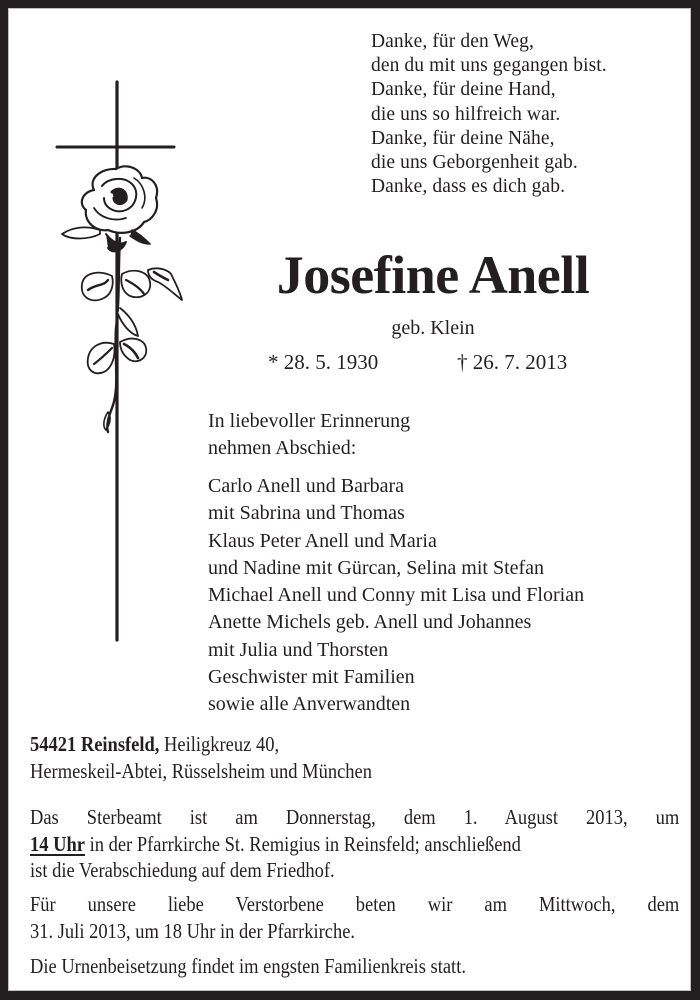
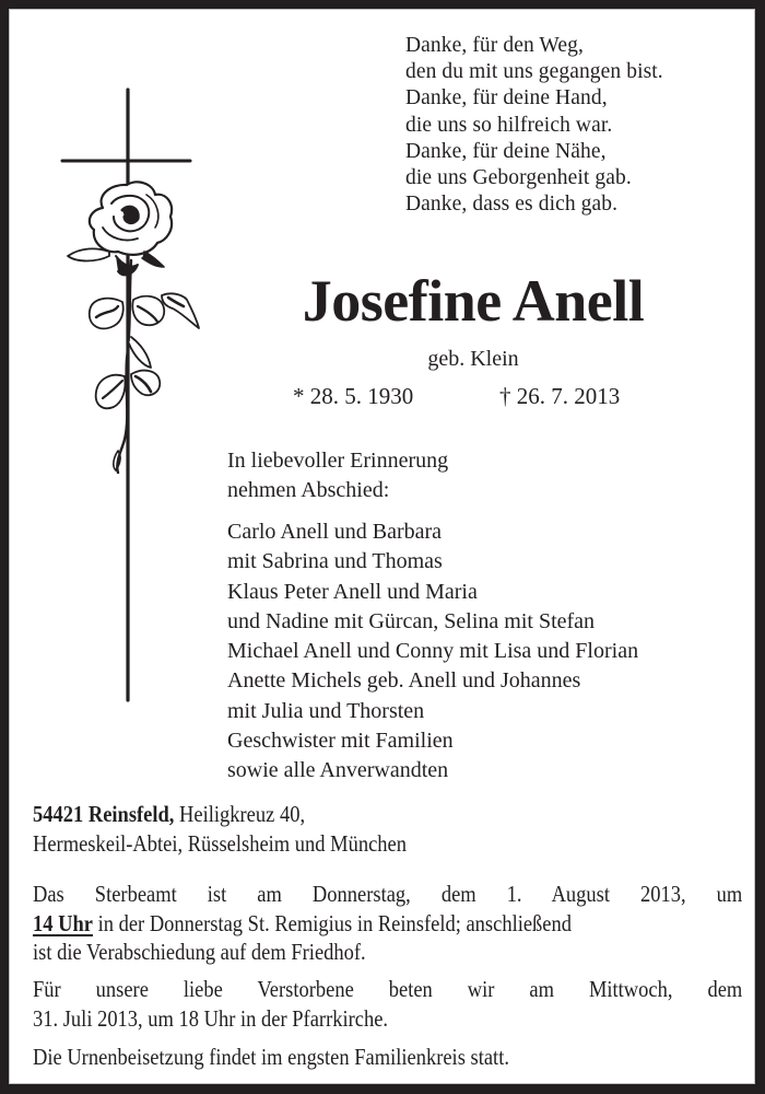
  Danke, für den Weg,
  den du mit uns gegangen bist.
  Danke, für deine Hand,
  die uns so hilfreich war.
  Danke, für deine Nähe,
  die uns Geborgenheit gab.
  Danke, dass es dich gab.
  Josefine Anell
  geb. Klein
  * 28. 5. 1930
  † 26. 7. 2013
  In liebevoller Erinnerung
  nehmen Abschied:
  Carlo Anell und Barbara
  mit Sabrina und Thomas
  Klaus Peter Anell und Maria
  und Nadine mit Gürcan, Selina mit Stefan
  Michael Anell und Conny mit Lisa und Florian
  Anette Michels geb. Anell und Johannes
  mit Julia und Thorsten
  Geschwister mit Familien
  sowie alle Anverwandten
  54421 Reinsfeld, Heiligkreuz 40,
  Hermeskeil-Abtei, Rüsselsheim und München
  Das Sterbeamt ist am Donnerstag, dem 1. August 2013, um
- 14 Uhr in der Pfarrkirche St. Remigius in Reinsfeld; anschließend
+ 14 Uhr in der Donnerstag St. Remigius in Reinsfeld; anschließend
  ist die Verabschiedung auf dem Friedhof.
  Für unsere liebe Verstorbene beten wir am Mittwoch, dem
  31. Juli 2013, um 18 Uhr in der Pfarrkirche.
  Die Urnenbeisetzung findet im engsten Familienkreis statt.
